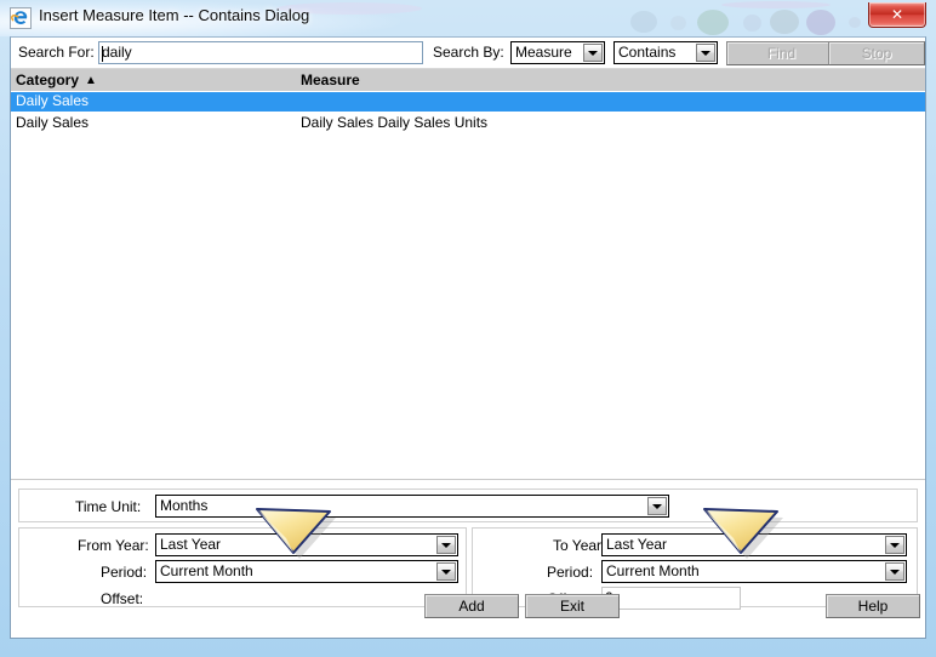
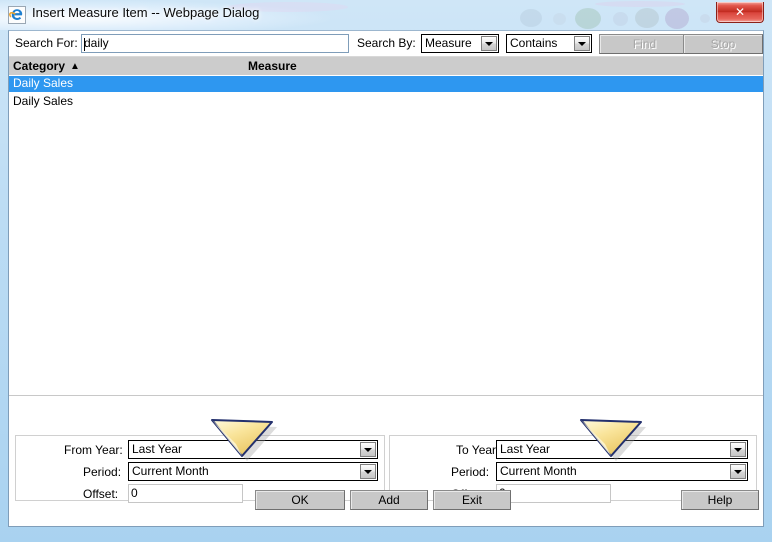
- Insert Measure Item -- Contains Dialog
+ Insert Measure Item -- Webpage Dialog
  ✕
  Search For:
  daily
  Search By:
  Measure
  Contains
  Find
  Stop
  Category ▲
  Measure
  Daily Sales
  Daily Sales
- Daily Sales Daily Sales Units
- Time Unit:
- Months
  From Year:
  Last Year
  Period:
  Current Month
  Offset:
+ 0
  To Year
  Last Year
  Period:
  Current Month
+ OK
  Add
  Exit
  Help
